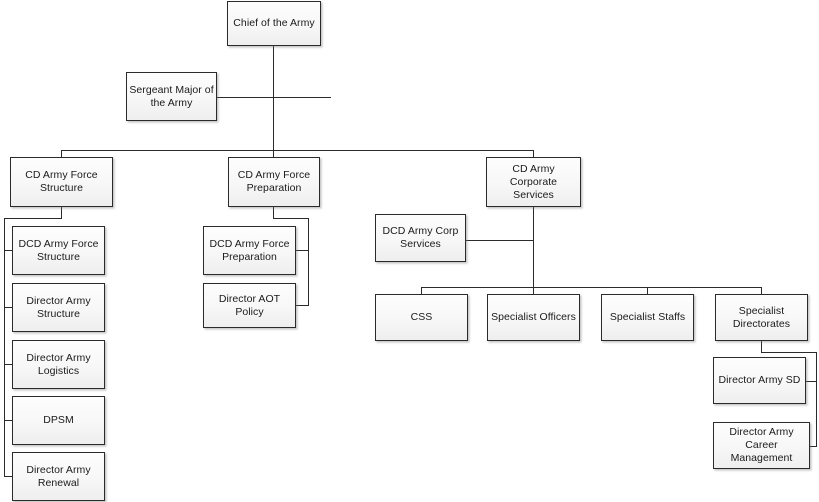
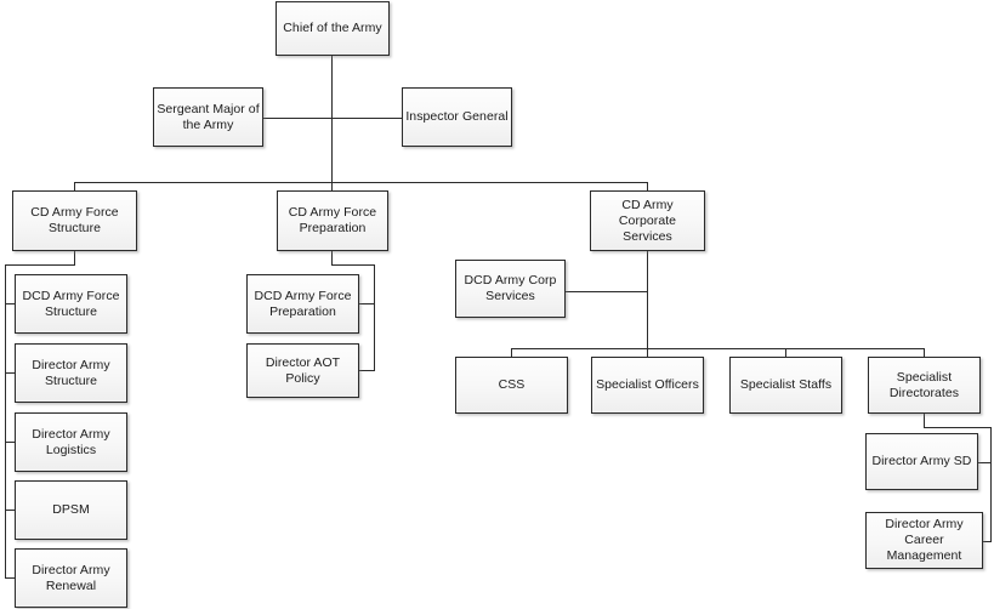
  Chief of the Army
  Sergeant Major of
  the Army
+ Inspector General
  CD Army Force
  Structure
  CD Army Force
  Preparation
  CD Army Corporate
  Services
  DCD Army Force
  Structure
  Director Army
  Structure
  Director Army
  Logistics
  DPSM
  Director Army
  Renewal
  DCD Army Force
  Preparation
  Director AOT Policy
  DCD Army Corp
  Services
  CSS
  Specialist Officers
  Specialist Staffs
  Specialist
  Directorates
  Director Army SD
  Director Army
  Career Management
